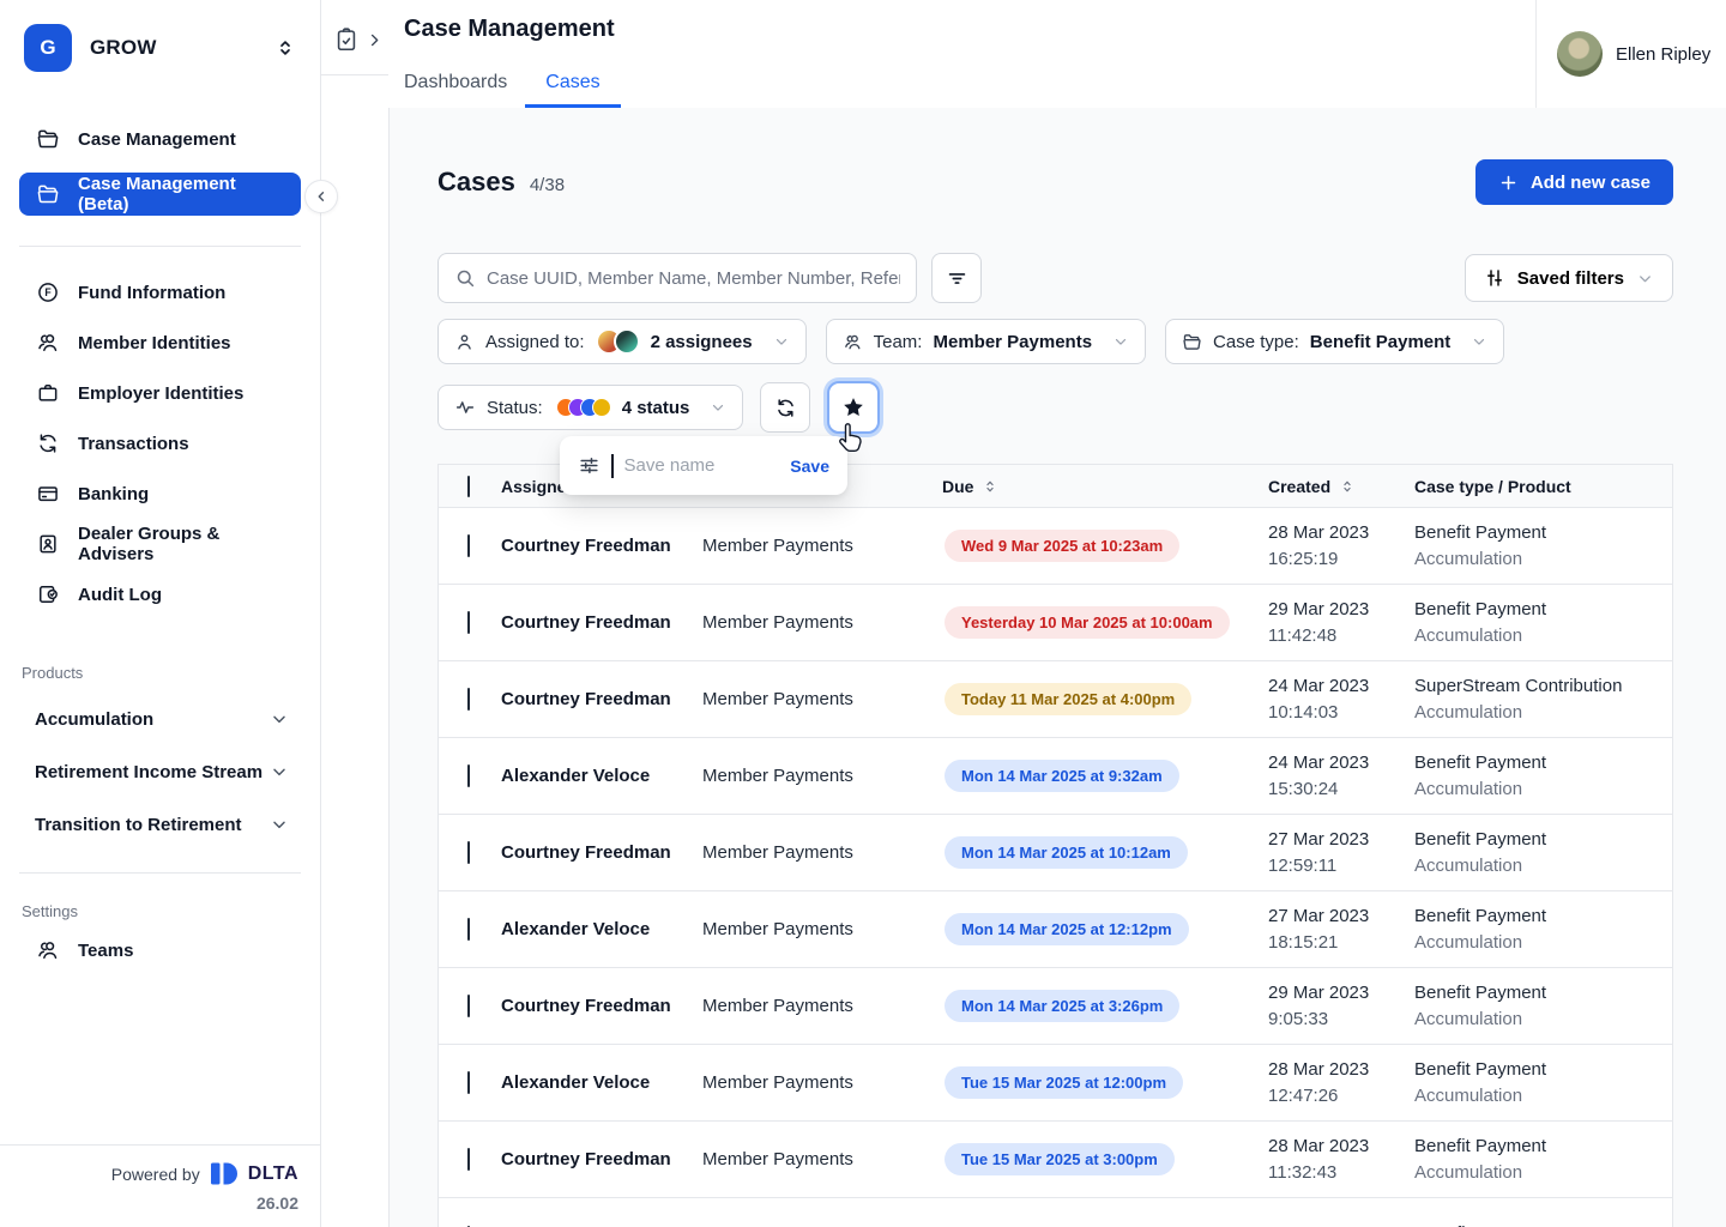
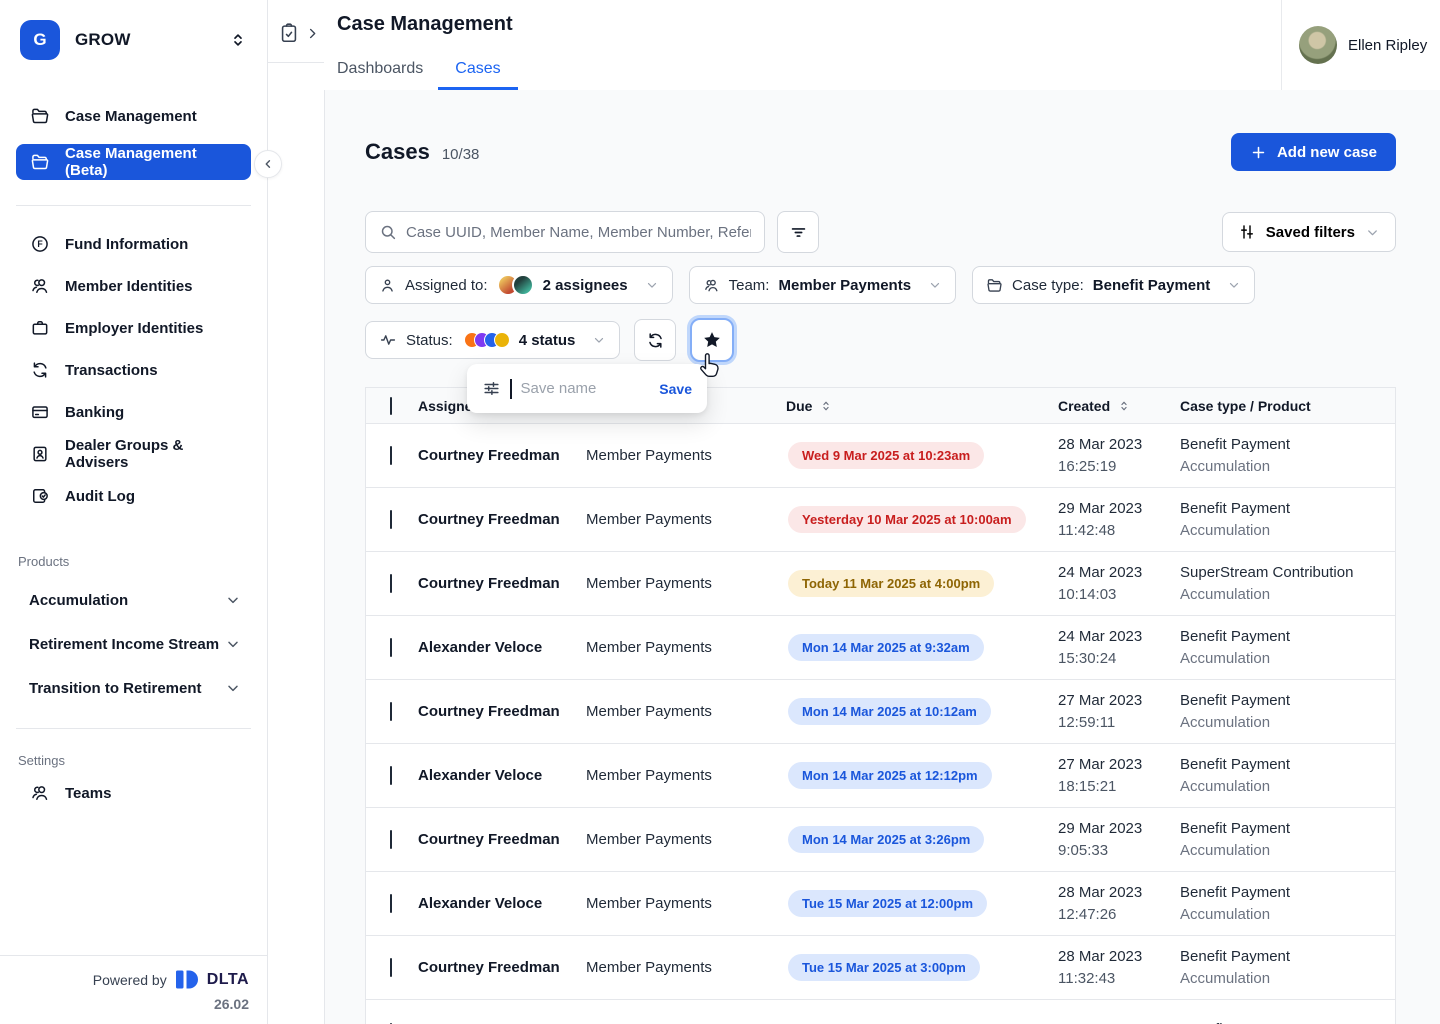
  G
  GROW
  Case Management
  Case Management (Beta)
  F
  Fund Information
  Member Identities
  Employer Identities
  Transactions
  Banking
  Dealer Groups & Advisers
  Audit Log
  Products
  Accumulation
  Retirement Income Stream
  Transition to Retirement
  Settings
  Teams
  Powered by
  DLTA
  26.02
  Case Management
  Dashboards
  Cases
  Ellen Ripley
  Cases
- 4/38
+ 10/38
  Add new case
  Case UUID, Member Name, Member Number, Refe
  Saved filters
  Assigned to:
  2 assignees
  Team:
  Member Payments
  Case type:
  Benefit Payment
  Status:
  4 status
  Save name
  Save
  Assign
  Due
  Created
  Case type / Product
  Courtney Freedman
  Member Payments
  Wed 9 Mar 2025 at 10:23am
  28 Mar 2023
  16:25:19
  Benefit Payment
  Accumulation
  Courtney Freedman
  Member Payments
  Yesterday 10 Mar 2025 at 10:00am
  29 Mar 2023
  11:42:48
  Benefit Payment
  Accumulation
  Courtney Freedman
  Member Payments
  Today 11 Mar 2025 at 4:00pm
  24 Mar 2023
  10:14:03
  SuperStream Contribution
  Accumulation
  Alexander Veloce
  Member Payments
  Mon 14 Mar 2025 at 9:32am
  24 Mar 2023
  15:30:24
  Benefit Payment
  Accumulation
  Courtney Freedman
  Member Payments
  Mon 14 Mar 2025 at 10:12am
  27 Mar 2023
  12:59:11
  Benefit Payment
  Accumulation
  Alexander Veloce
  Member Payments
  Mon 14 Mar 2025 at 12:12pm
  27 Mar 2023
  18:15:21
  Benefit Payment
  Accumulation
  Courtney Freedman
  Member Payments
  Mon 14 Mar 2025 at 3:26pm
  29 Mar 2023
  9:05:33
  Benefit Payment
  Accumulation
  Alexander Veloce
  Member Payments
  Tue 15 Mar 2025 at 12:00pm
  28 Mar 2023
  12:47:26
  Benefit Payment
  Accumulation
  Courtney Freedman
  Member Payments
  Tue 15 Mar 2025 at 3:00pm
  28 Mar 2023
  11:32:43
  Benefit Payment
  Accumulation
